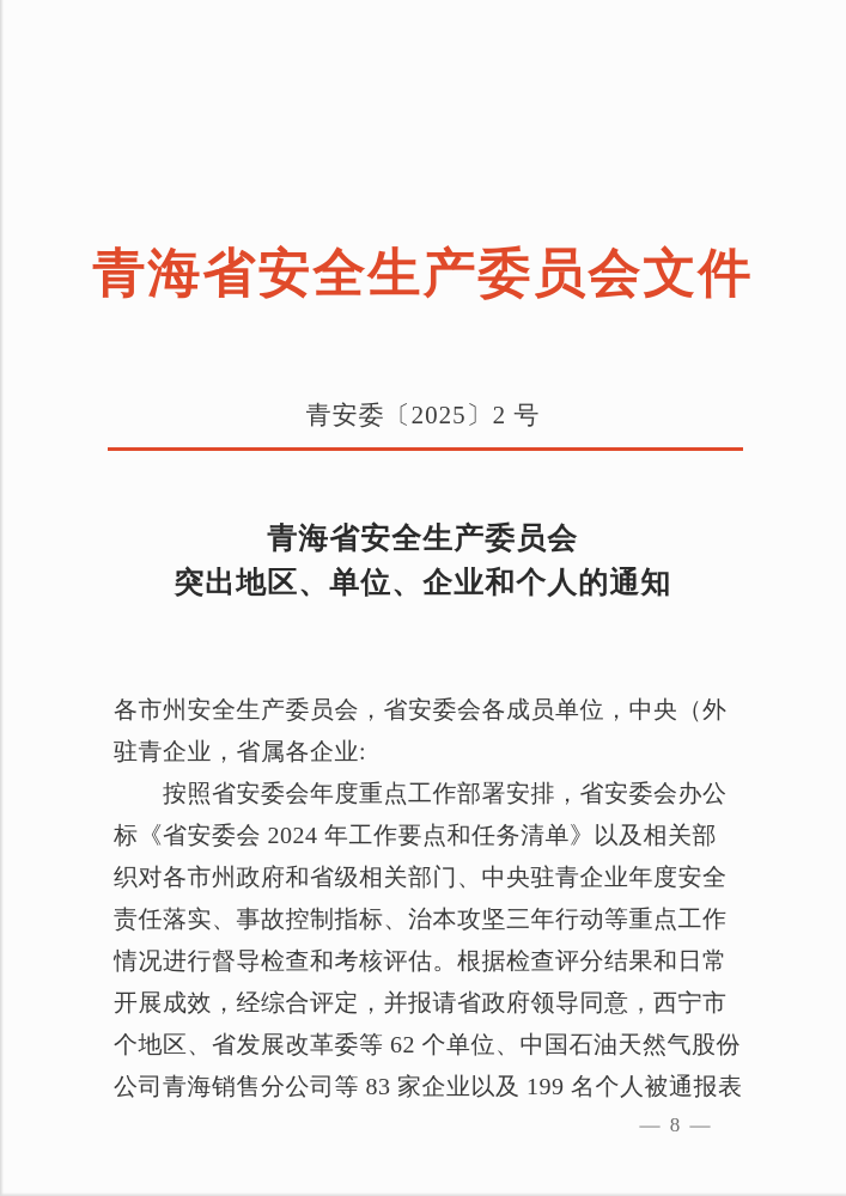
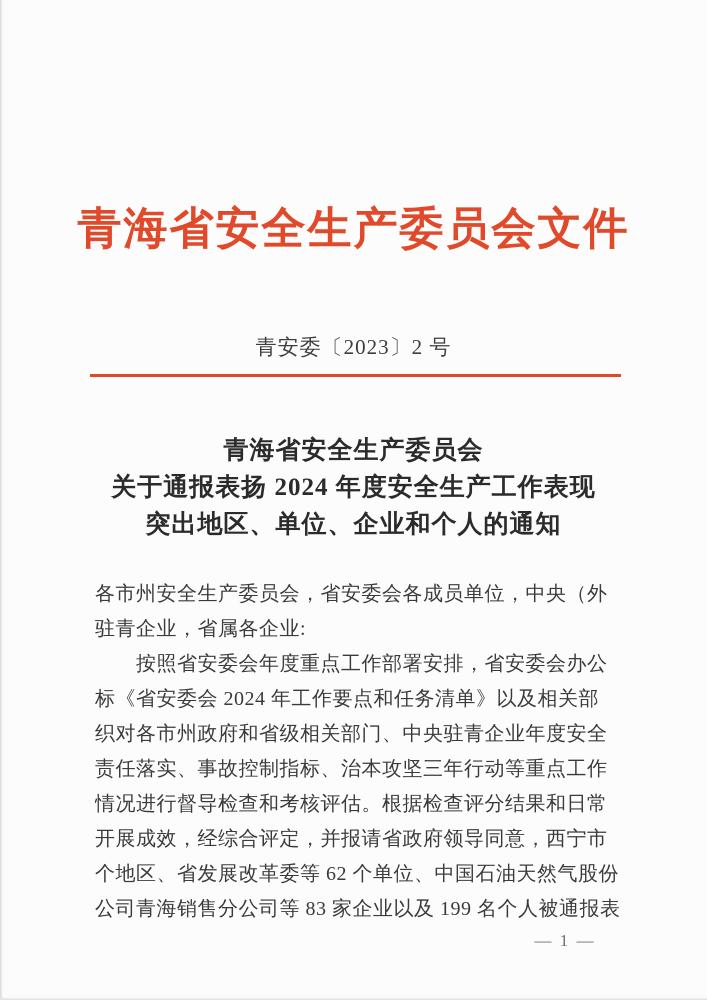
  青海省安全生产委员会文件
- 青安委〔2025〕2 号
+ 青安委〔2023〕2 号
  青海省安全生产委员会
+ 关于通报表扬 2024 年度安全生产工作表现
  突出地区、单位、企业和个人的通知
  各市州安全生产委员会，省安委会各成员单位，中央（外
  驻青企业，省属各企业:
  按照省安委会年度重点工作部署安排，省安委会办公
  标《省安委会 2024 年工作要点和任务清单》以及相关部
  织对各市州政府和省级相关部门、中央驻青企业年度安全
  责任落实、事故控制指标、治本攻坚三年行动等重点工作
  情况进行督导检查和考核评估。根据检查评分结果和日常
  开展成效，经综合评定，并报请省政府领导同意，西宁市
  个地区、省发展改革委等 62 个单位、中国石油天然气股份
  公司青海销售分公司等 83 家企业以及 199 名个人被通报表
- — 8 —
+ — 1 —
